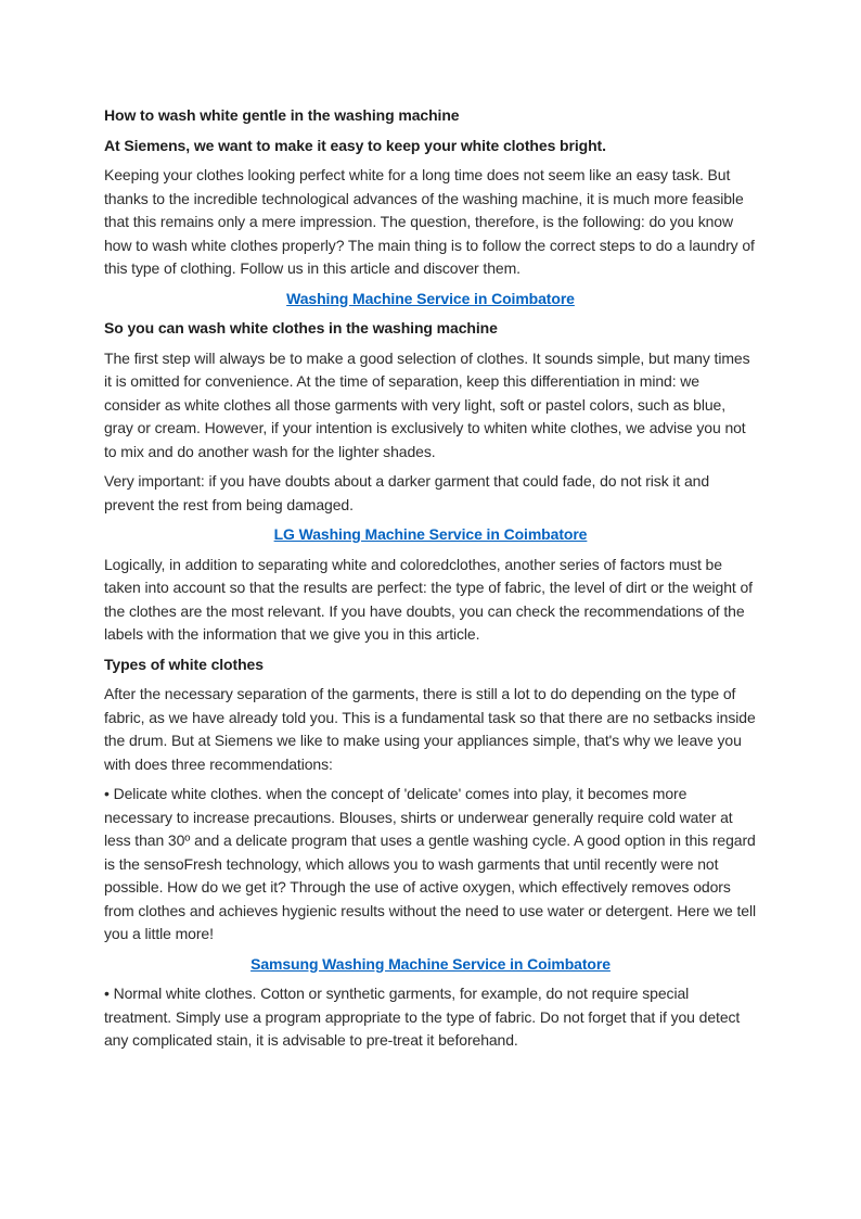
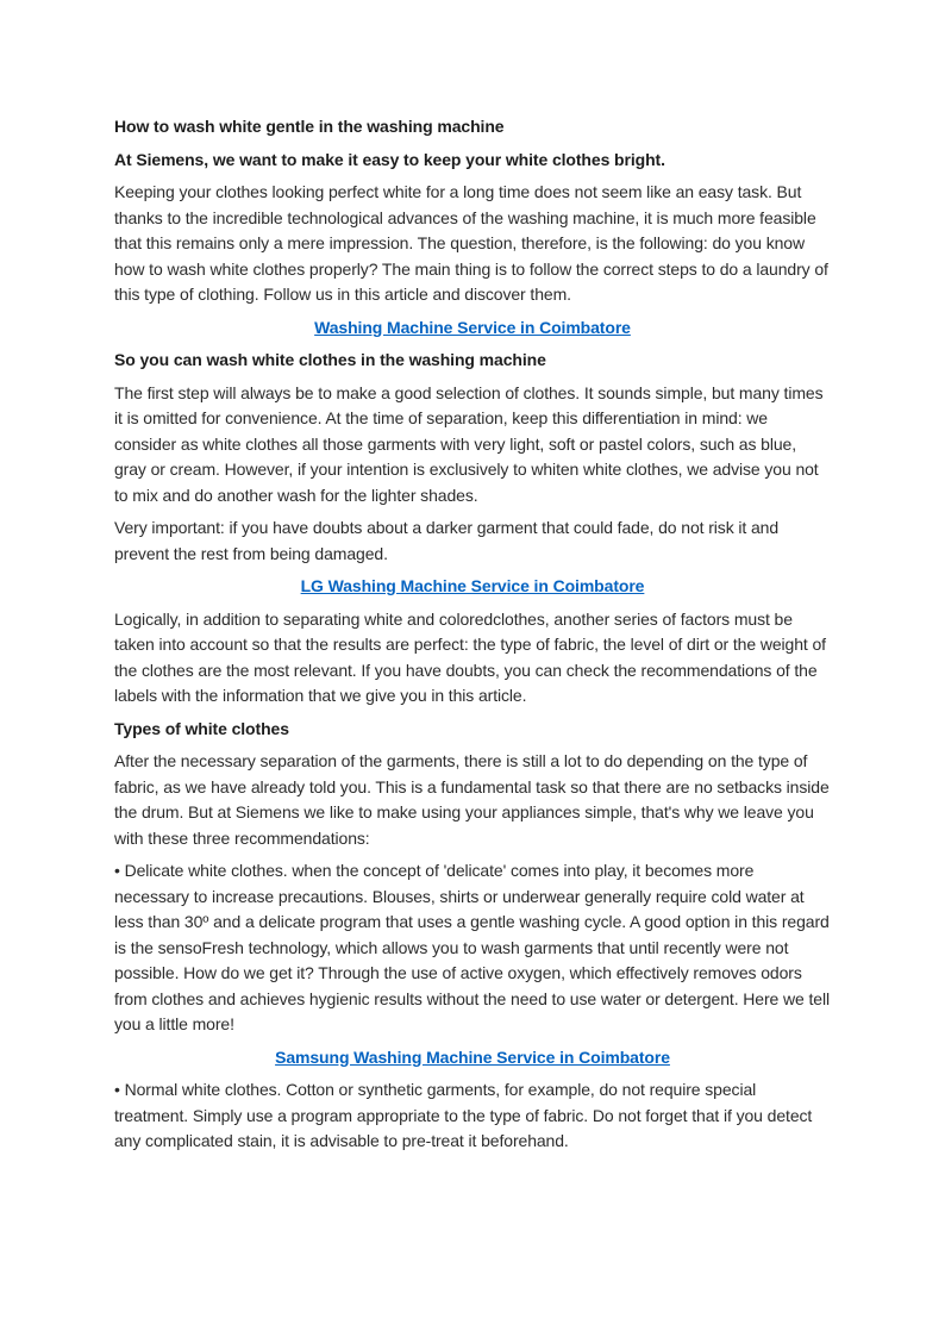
  How to wash white gentle in the washing machine
  At Siemens, we want to make it easy to keep your white clothes bright.
  Keeping your clothes looking perfect white for a long time does not seem like an easy task. But thanks to the incredible technological advances of the washing machine, it is much more feasible that this remains only a mere impression. The question, therefore, is the following: do you know how to wash white clothes properly? The main thing is to follow the correct steps to do a laundry of this type of clothing. Follow us in this article and discover them.
  Washing Machine Service in Coimbatore
  So you can wash white clothes in the washing machine
  The first step will always be to make a good selection of clothes. It sounds simple, but many times it is omitted for convenience. At the time of separation, keep this differentiation in mind: we consider as white clothes all those garments with very light, soft or pastel colors, such as blue, gray or cream. However, if your intention is exclusively to whiten white clothes, we advise you not to mix and do another wash for the lighter shades.
  Very important: if you have doubts about a darker garment that could fade, do not risk it and prevent the rest from being damaged.
  LG Washing Machine Service in Coimbatore
  Logically, in addition to separating white and coloredclothes, another series of factors must be taken into account so that the results are perfect: the type of fabric, the level of dirt or the weight of the clothes are the most relevant. If you have doubts, you can check the recommendations of the labels with the information that we give you in this article.
  Types of white clothes
- After the necessary separation of the garments, there is still a lot to do depending on the type of fabric, as we have already told you. This is a fundamental task so that there are no setbacks inside the drum. But at Siemens we like to make using your appliances simple, that's why we leave you with does three recommendations:
+ After the necessary separation of the garments, there is still a lot to do depending on the type of fabric, as we have already told you. This is a fundamental task so that there are no setbacks inside the drum. But at Siemens we like to make using your appliances simple, that's why we leave you with these three recommendations:
  • Delicate white clothes. when the concept of 'delicate' comes into play, it becomes more necessary to increase precautions. Blouses, shirts or underwear generally require cold water at less than 30º and a delicate program that uses a gentle washing cycle. A good option in this regard is the sensoFresh technology, which allows you to wash garments that until recently were not possible. How do we get it? Through the use of active oxygen, which effectively removes odors from clothes and achieves hygienic results without the need to use water or detergent. Here we tell you a little more!
  Samsung Washing Machine Service in Coimbatore
  • Normal white clothes. Cotton or synthetic garments, for example, do not require special treatment. Simply use a program appropriate to the type of fabric. Do not forget that if you detect any complicated stain, it is advisable to pre-treat it beforehand.
